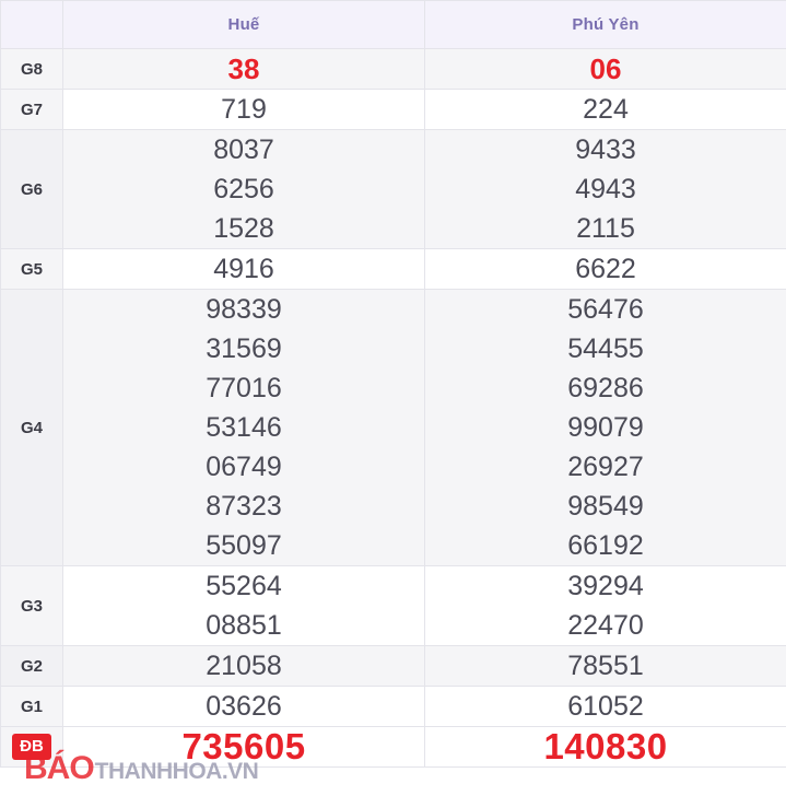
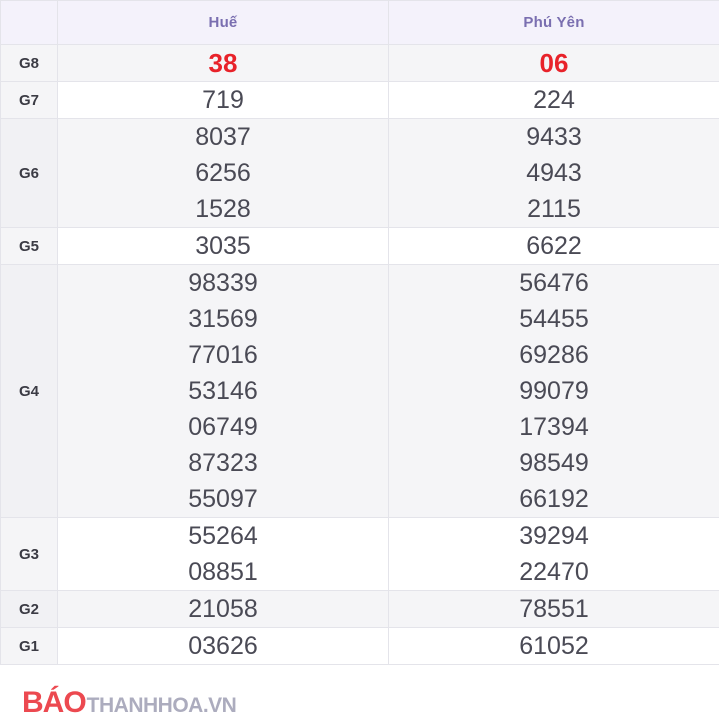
  	Huế	Phú Yên
  G8	38	06
  G7	719	224
  G6	8037 6256 1528	9433 4943 2115
- G5	4916	6622
+ G5	3035	6622
- G4	98339 31569 77016 53146 06749 87323 55097	56476 54455 69286 99079 26927 98549 66192
+ G4	98339 31569 77016 53146 06749 87323 55097	56476 54455 69286 99079 17394 98549 66192
  G3	55264 08851	39294 22470
  G2	21058	78551
  G1	03626	61052
- ĐB	735605	140830
  BÁO
  THANHHOA.VN
